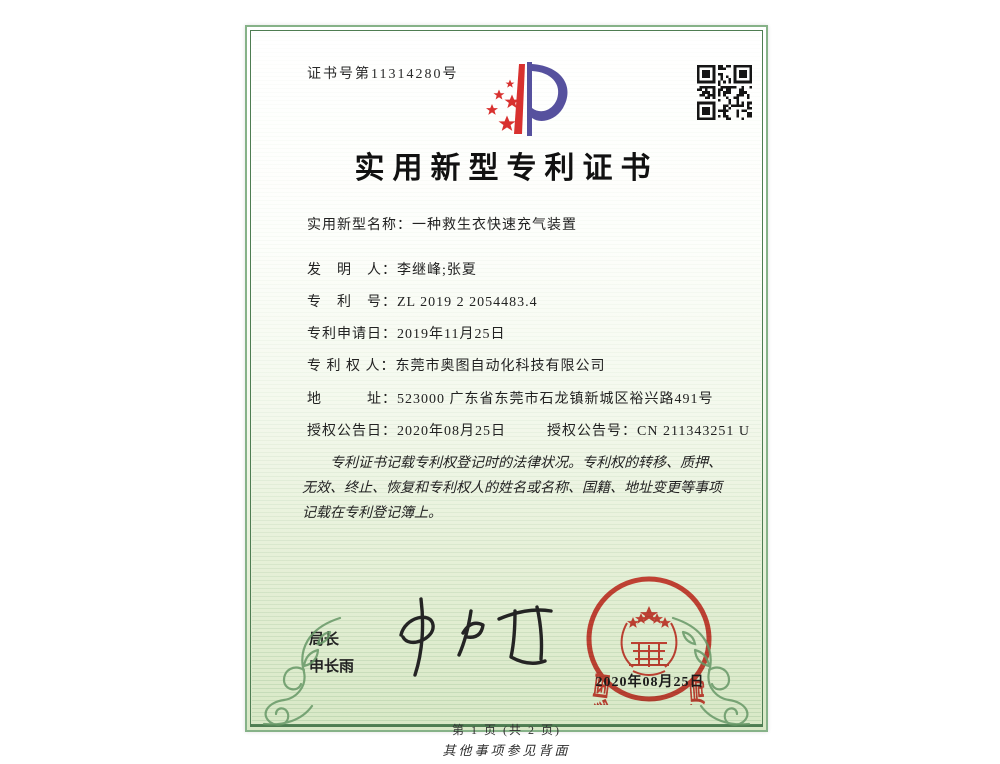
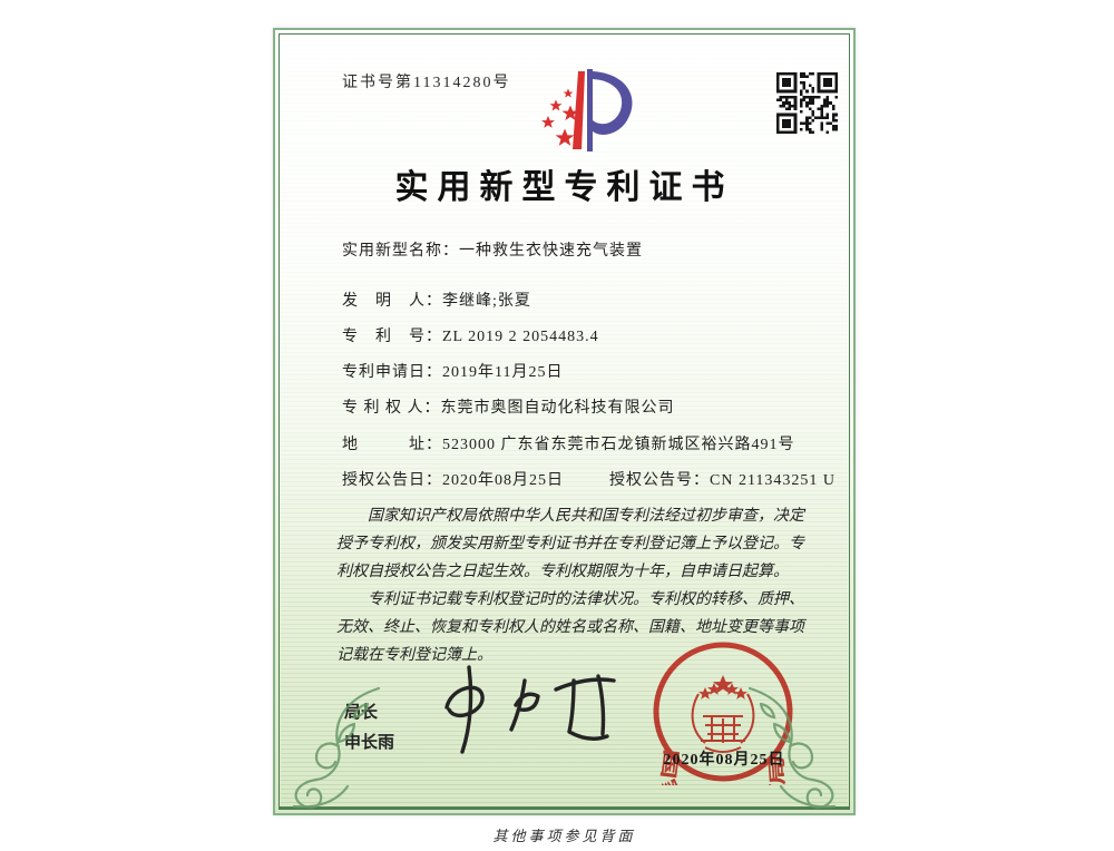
  证书号第11314280号
  实用新型专利证书
  实用新型名称：一种救生衣快速充气装置
  发 明 人：李继峰;张夏
  专 利 号：ZL 2019 2 2054483.4
  专利申请日：2019年11月25日
  专 利 权 人：东莞市奥图自动化科技有限公司
  地 址：523000 广东省东莞市石龙镇新城区裕兴路491号
  授权公告日：2020年08月25日
  授权公告号：CN 211343251 U
+ 国家知识产权局依照中华人民共和国专利法经过初步审查，决定授予专利权，颁发实用新型专利证书并在专利登记簿上予以登记。专利权自授权公告之日起生效。专利权期限为十年，自申请日起算。
  专利证书记载专利权登记时的法律状况。专利权的转移、质押、无效、终止、恢复和专利权人的姓名或名称、国籍、地址变更等事项记载在专利登记簿上。
  局长
  申长雨
  2020年08月25日
- 第 1 页 (共 2 页)
  其他事项参见背面
